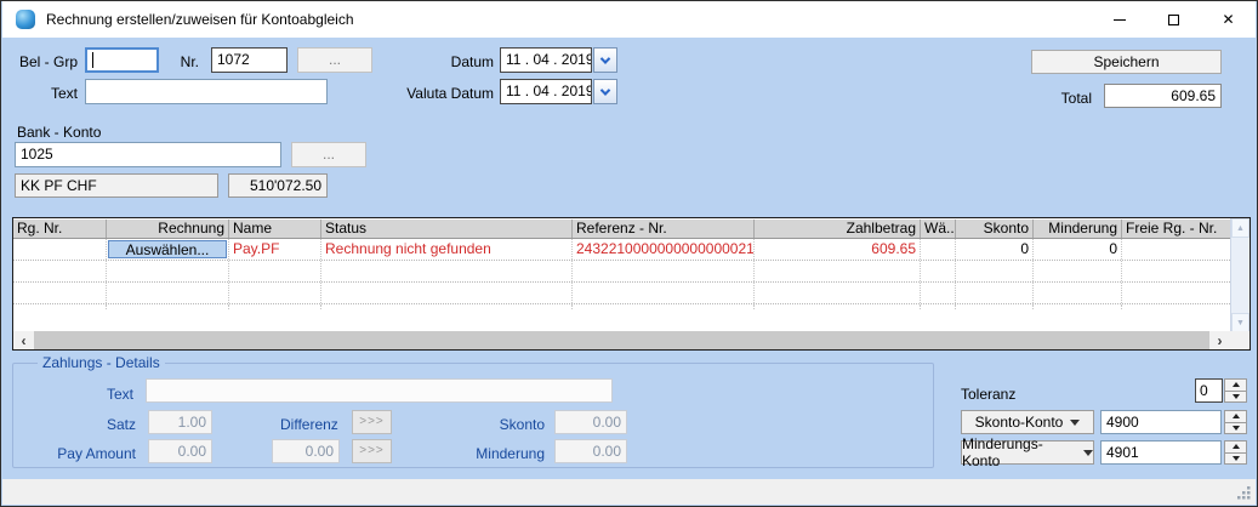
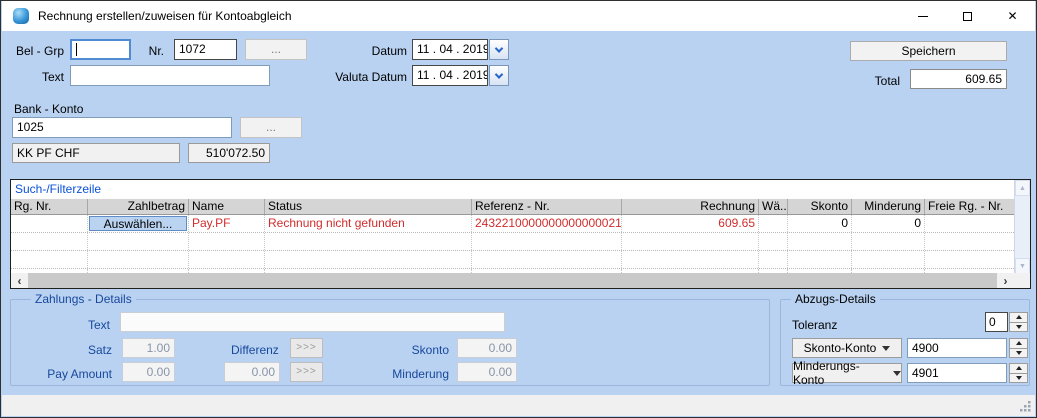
  Rechnung erstellen/zuweisen für Kontoabgleich
  ✕
  Bel - Grp
  Nr.
  1072
  ...
  Datum
  11 . 04 . 2019
  Speichern
  Text
  Valuta Datum
  11 . 04 . 2019
  Total
  609.65
  Bank - Konto
  1025
  ...
  KK PF CHF
  510'072.50
+ Such-/Filterzeile
  Rg. Nr.
- Rechnung
+ Zahlbetrag
  Name
  Status
  Referenz - Nr.
- Zahlbetrag
+ Rechnung
  Wä..
  Skonto
  Minderung
  Freie Rg. - Nr.
  Auswählen...
  Pay.PF
  Rechnung nicht gefunden
  2432210000000000000021
  609.65
  0
  0
  ‹
  ›
  Zahlungs - Details
  Text
  Satz
  1.00
  Differenz
  >>>
  Skonto
  0.00
  Pay Amount
  0.00
  0.00
  >>>
  Minderung
  0.00
+ Abzugs-Details
  Toleranz
  0
  Skonto-Konto
  4900
  Minderungs-Konto
  4901
